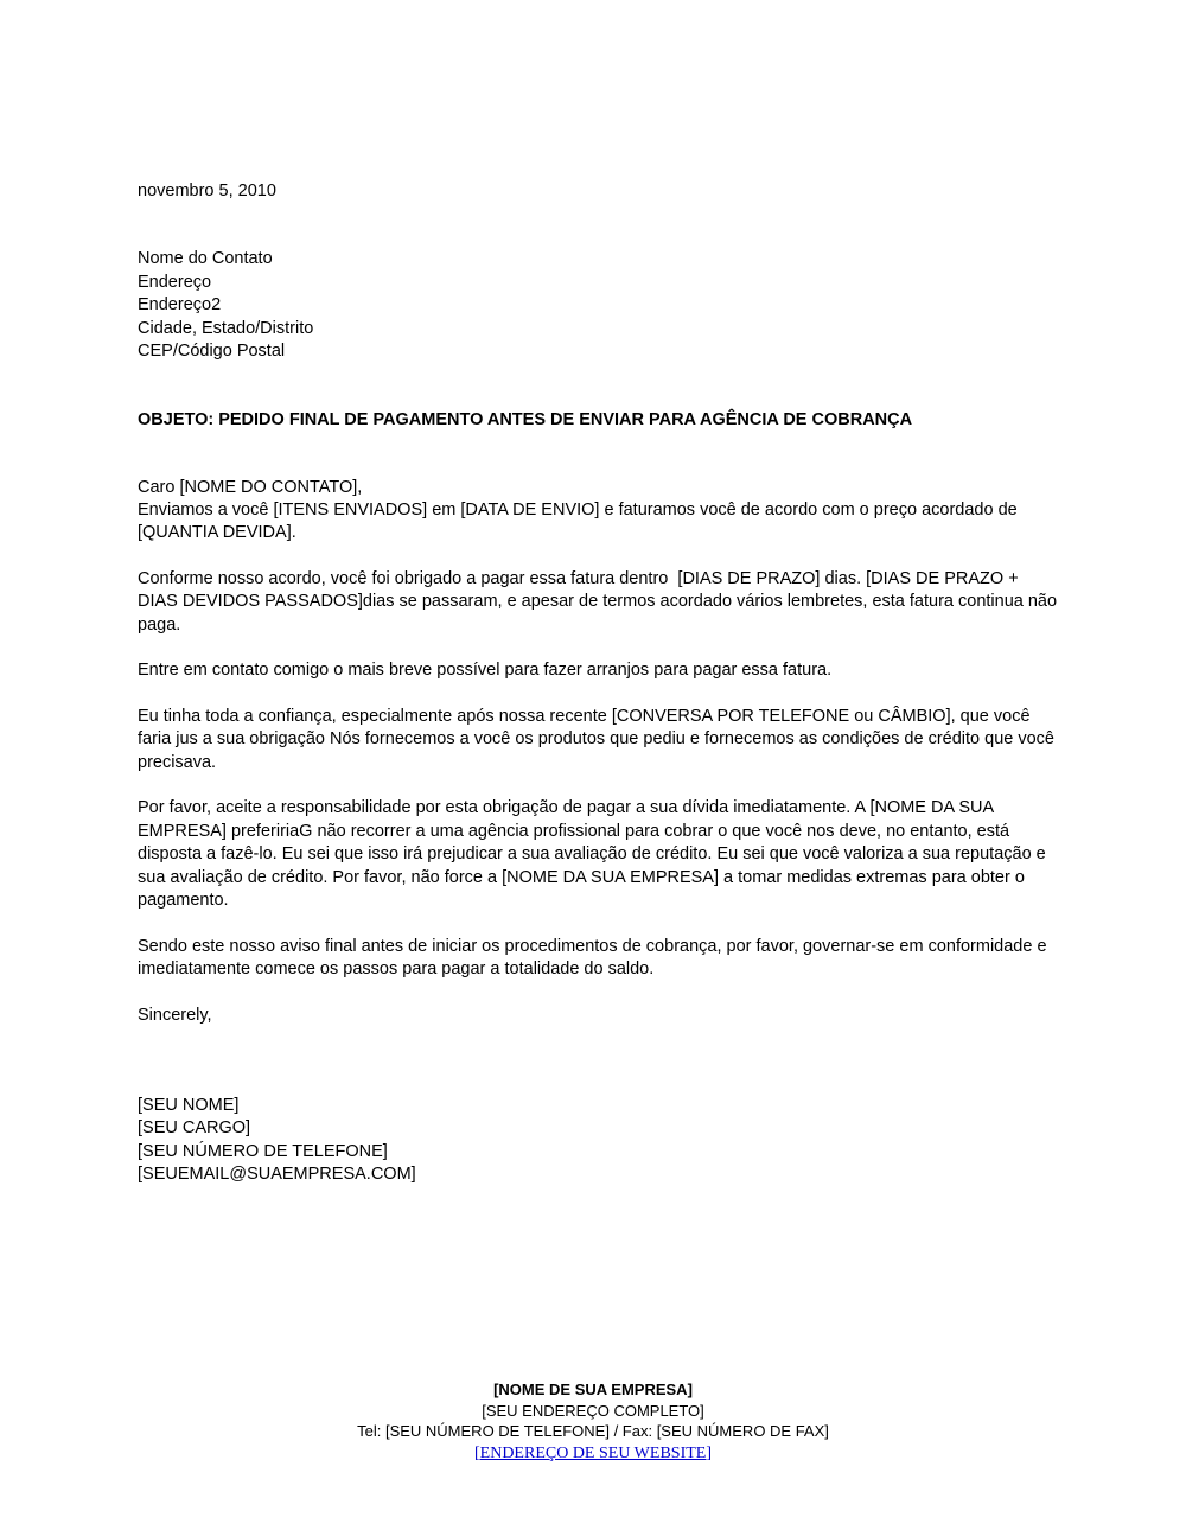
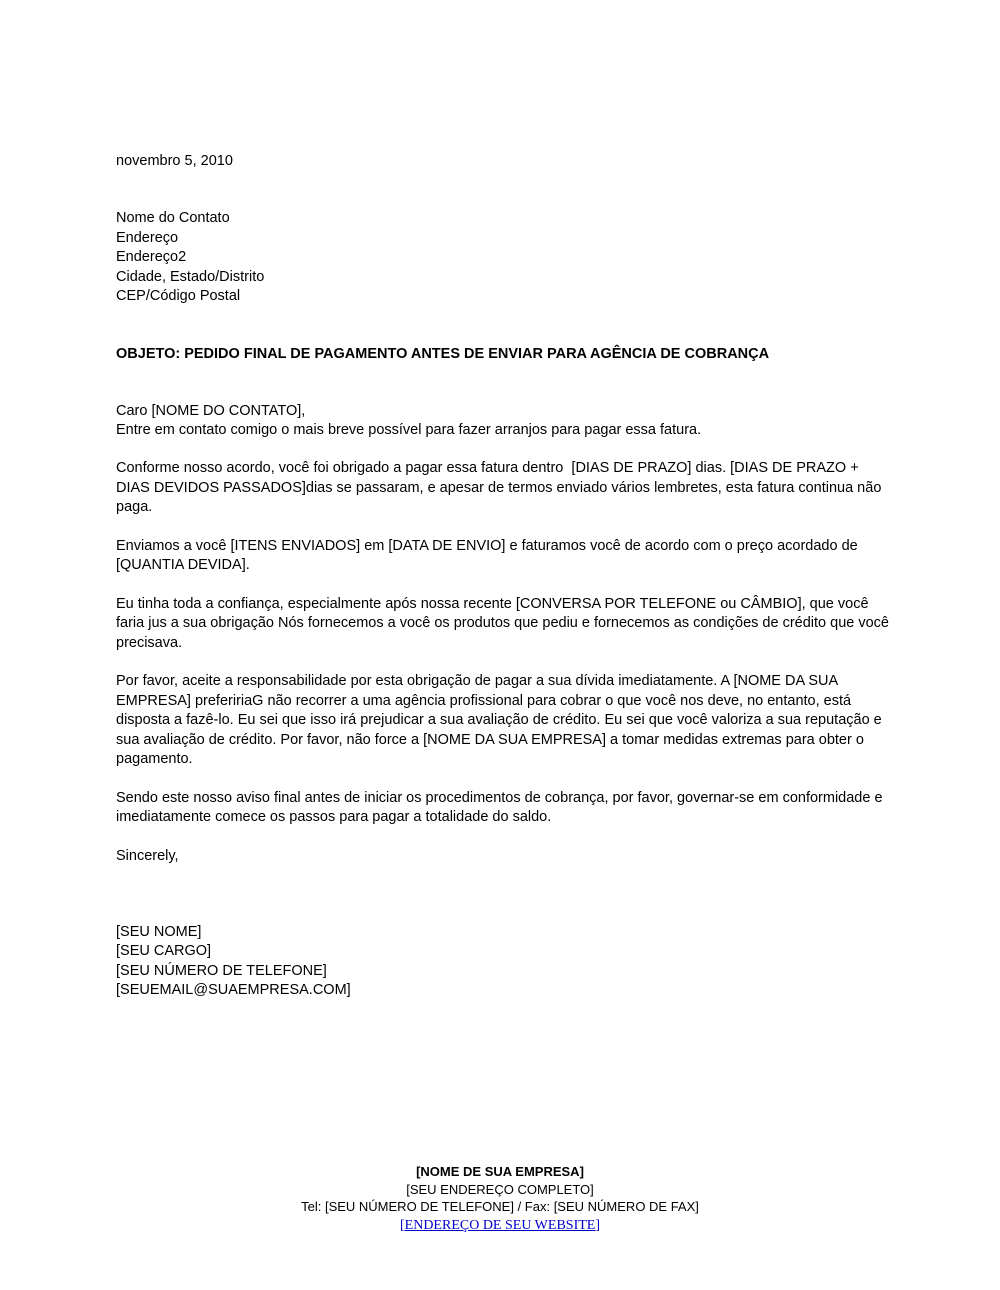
  novembro 5, 2010
  Nome do Contato
  Endereço
  Endereço2
  Cidade, Estado/Distrito
  CEP/Código Postal
  OBJETO: PEDIDO FINAL DE PAGAMENTO ANTES DE ENVIAR PARA AGÊNCIA DE COBRANÇA
  Caro [NOME DO CONTATO],
- Enviamos a você [ITENS ENVIADOS] em [DATA DE ENVIO] e faturamos você de acordo com o preço acordado de [QUANTIA DEVIDA].
+ Entre em contato comigo o mais breve possível para fazer arranjos para pagar essa fatura.
- Conforme nosso acordo, você foi obrigado a pagar essa fatura dentro [DIAS DE PRAZO] dias. [DIAS DE PRAZO + DIAS DEVIDOS PASSADOS]dias se passaram, e apesar de termos acordado vários lembretes, esta fatura continua não paga.
+ Conforme nosso acordo, você foi obrigado a pagar essa fatura dentro [DIAS DE PRAZO] dias. [DIAS DE PRAZO + DIAS DEVIDOS PASSADOS]dias se passaram, e apesar de termos enviado vários lembretes, esta fatura continua não paga.
- Entre em contato comigo o mais breve possível para fazer arranjos para pagar essa fatura.
+ Enviamos a você [ITENS ENVIADOS] em [DATA DE ENVIO] e faturamos você de acordo com o preço acordado de [QUANTIA DEVIDA].
  Eu tinha toda a confiança, especialmente após nossa recente [CONVERSA POR TELEFONE ou CÂMBIO], que você faria jus a sua obrigação Nós fornecemos a você os produtos que pediu e fornecemos as condições de crédito que você precisava.
  Por favor, aceite a responsabilidade por esta obrigação de pagar a sua dívida imediatamente. A [NOME DA SUA EMPRESA] prefeririaG não recorrer a uma agência profissional para cobrar o que você nos deve, no entanto, está disposta a fazê-lo. Eu sei que isso irá prejudicar a sua avaliação de crédito. Eu sei que você valoriza a sua reputação e sua avaliação de crédito. Por favor, não force a [NOME DA SUA EMPRESA] a tomar medidas extremas para obter o pagamento.
  Sendo este nosso aviso final antes de iniciar os procedimentos de cobrança, por favor, governar-se em conformidade e imediatamente comece os passos para pagar a totalidade do saldo.
  Sincerely,
  [SEU NOME]
  [SEU CARGO]
  [SEU NÚMERO DE TELEFONE]
  [SEUEMAIL@SUAEMPRESA.COM]
  [NOME DE SUA EMPRESA]
  [SEU ENDEREÇO COMPLETO]
  Tel: [SEU NÚMERO DE TELEFONE] / Fax: [SEU NÚMERO DE FAX]
  [ENDEREÇO DE SEU WEBSITE]
